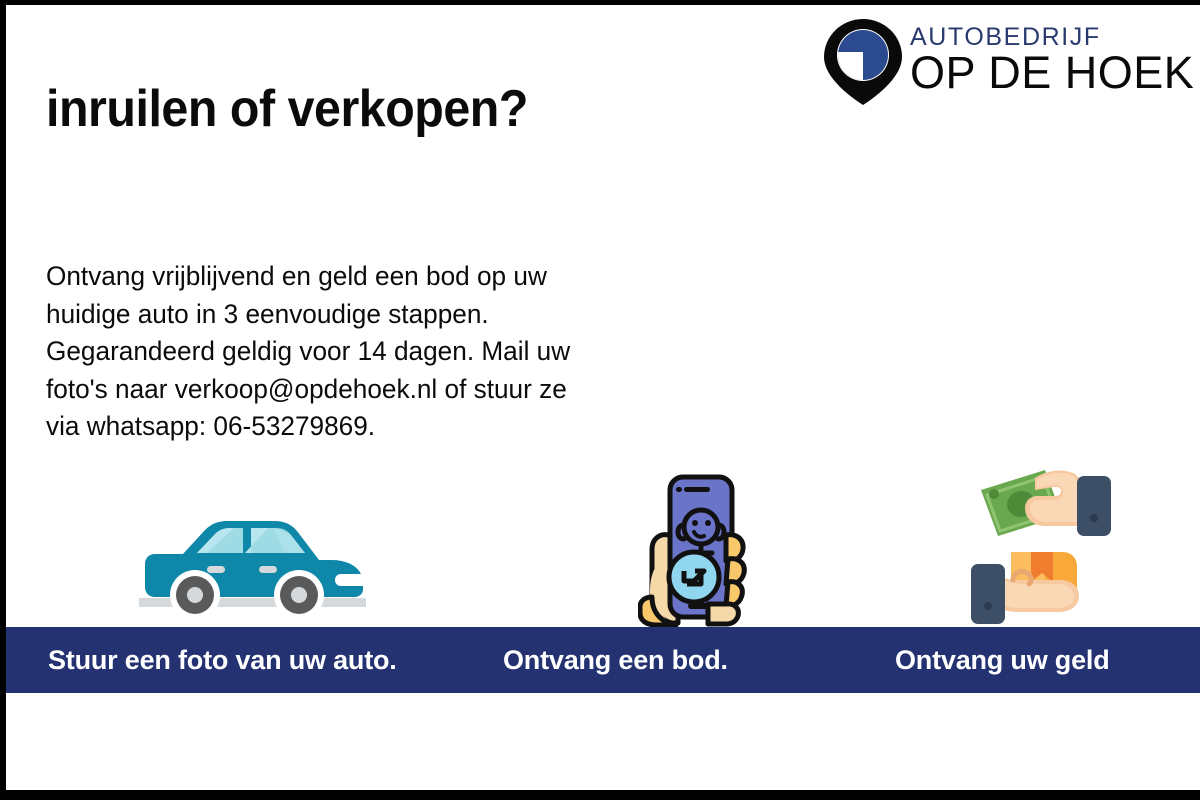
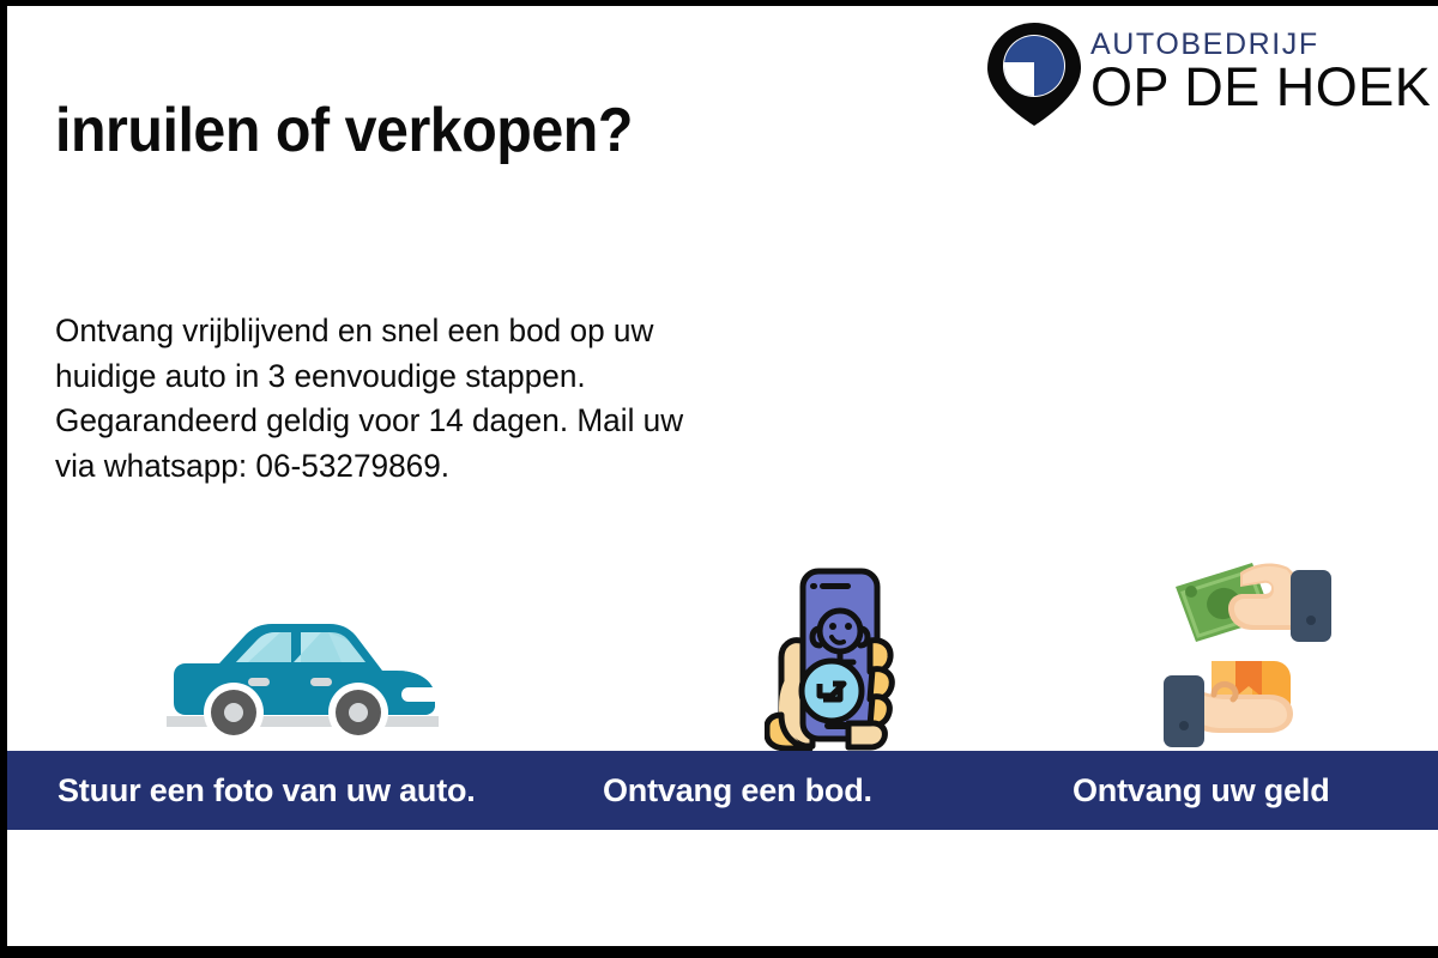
  AUTOBEDRIJF
  OP DE HOEK
  inruilen of verkopen?
- Ontvang vrijblijvend en geld een bod op uw
+ Ontvang vrijblijvend en snel een bod op uw
  huidige auto in 3 eenvoudige stappen.
  Gegarandeerd geldig voor 14 dagen. Mail uw
- foto's naar verkoop@opdehoek.nl of stuur ze
  via whatsapp: 06-53279869.
  Stuur een foto van uw auto.
  Ontvang een bod.
  Ontvang uw geld
